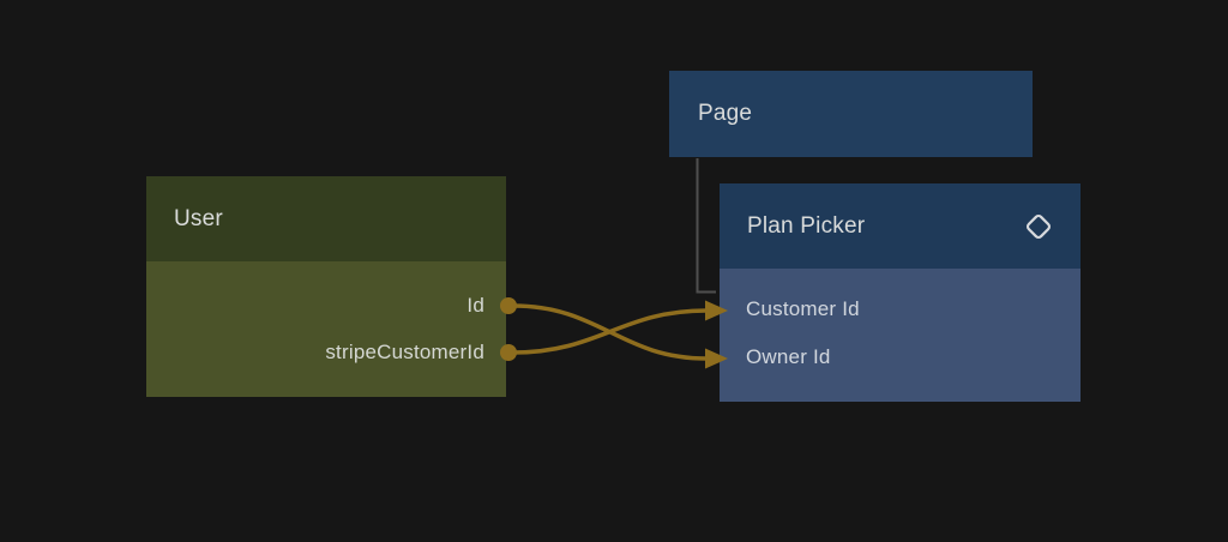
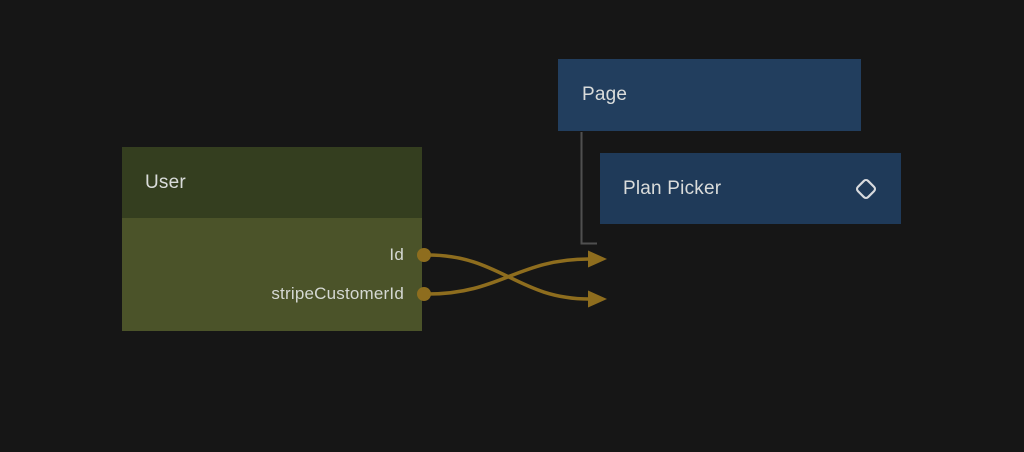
  User
  Id
  stripeCustomerId
  Page
  Plan Picker
- Customer Id
- Owner Id
